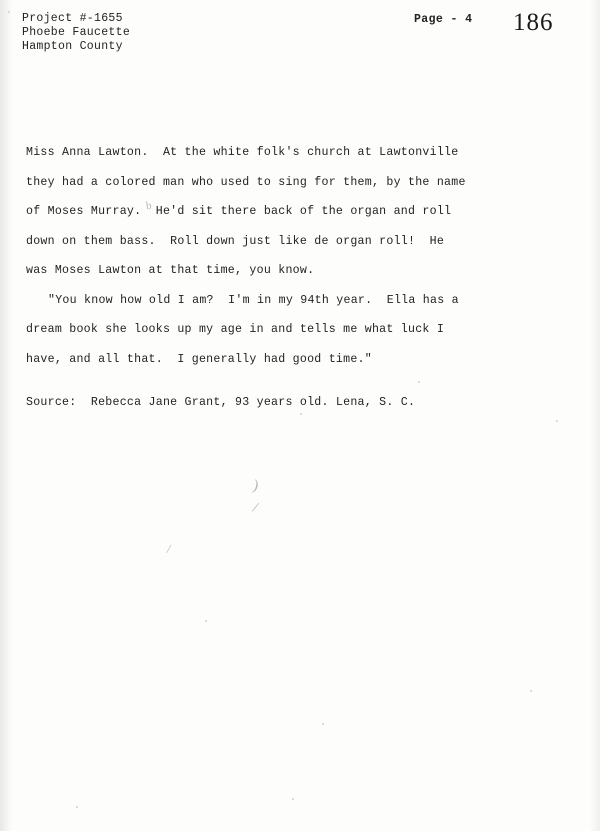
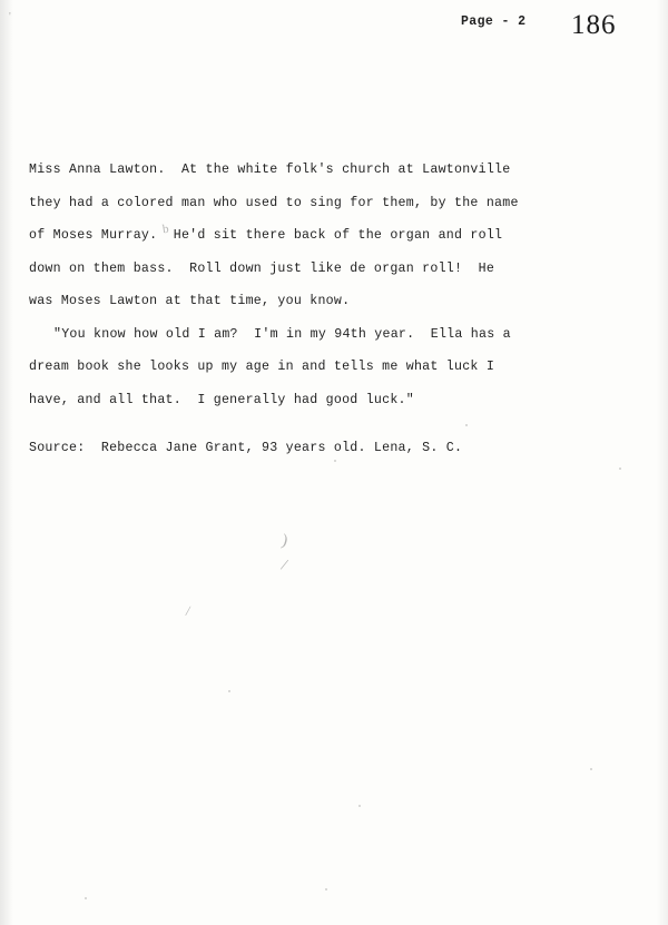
- Project #-1655
- Phoebe Faucette
- Hampton County
- Page - 4
+ Page - 2
  186
  Miss Anna Lawton. At the white folk's church at Lawtonville
  they had a colored man who used to sing for them, by the name
  of Moses Murray. He'd sit there back of the organ and roll
  down on them bass. Roll down just like de organ roll! He
  was Moses Lawton at that time, you know.
  "You know how old I am? I'm in my 94th year. Ella has a
  dream book she looks up my age in and tells me what luck I
- have, and all that. I generally had good time."
+ have, and all that. I generally had good luck."
  Source: Rebecca Jane Grant, 93 years old. Lena, S. C.
  '
